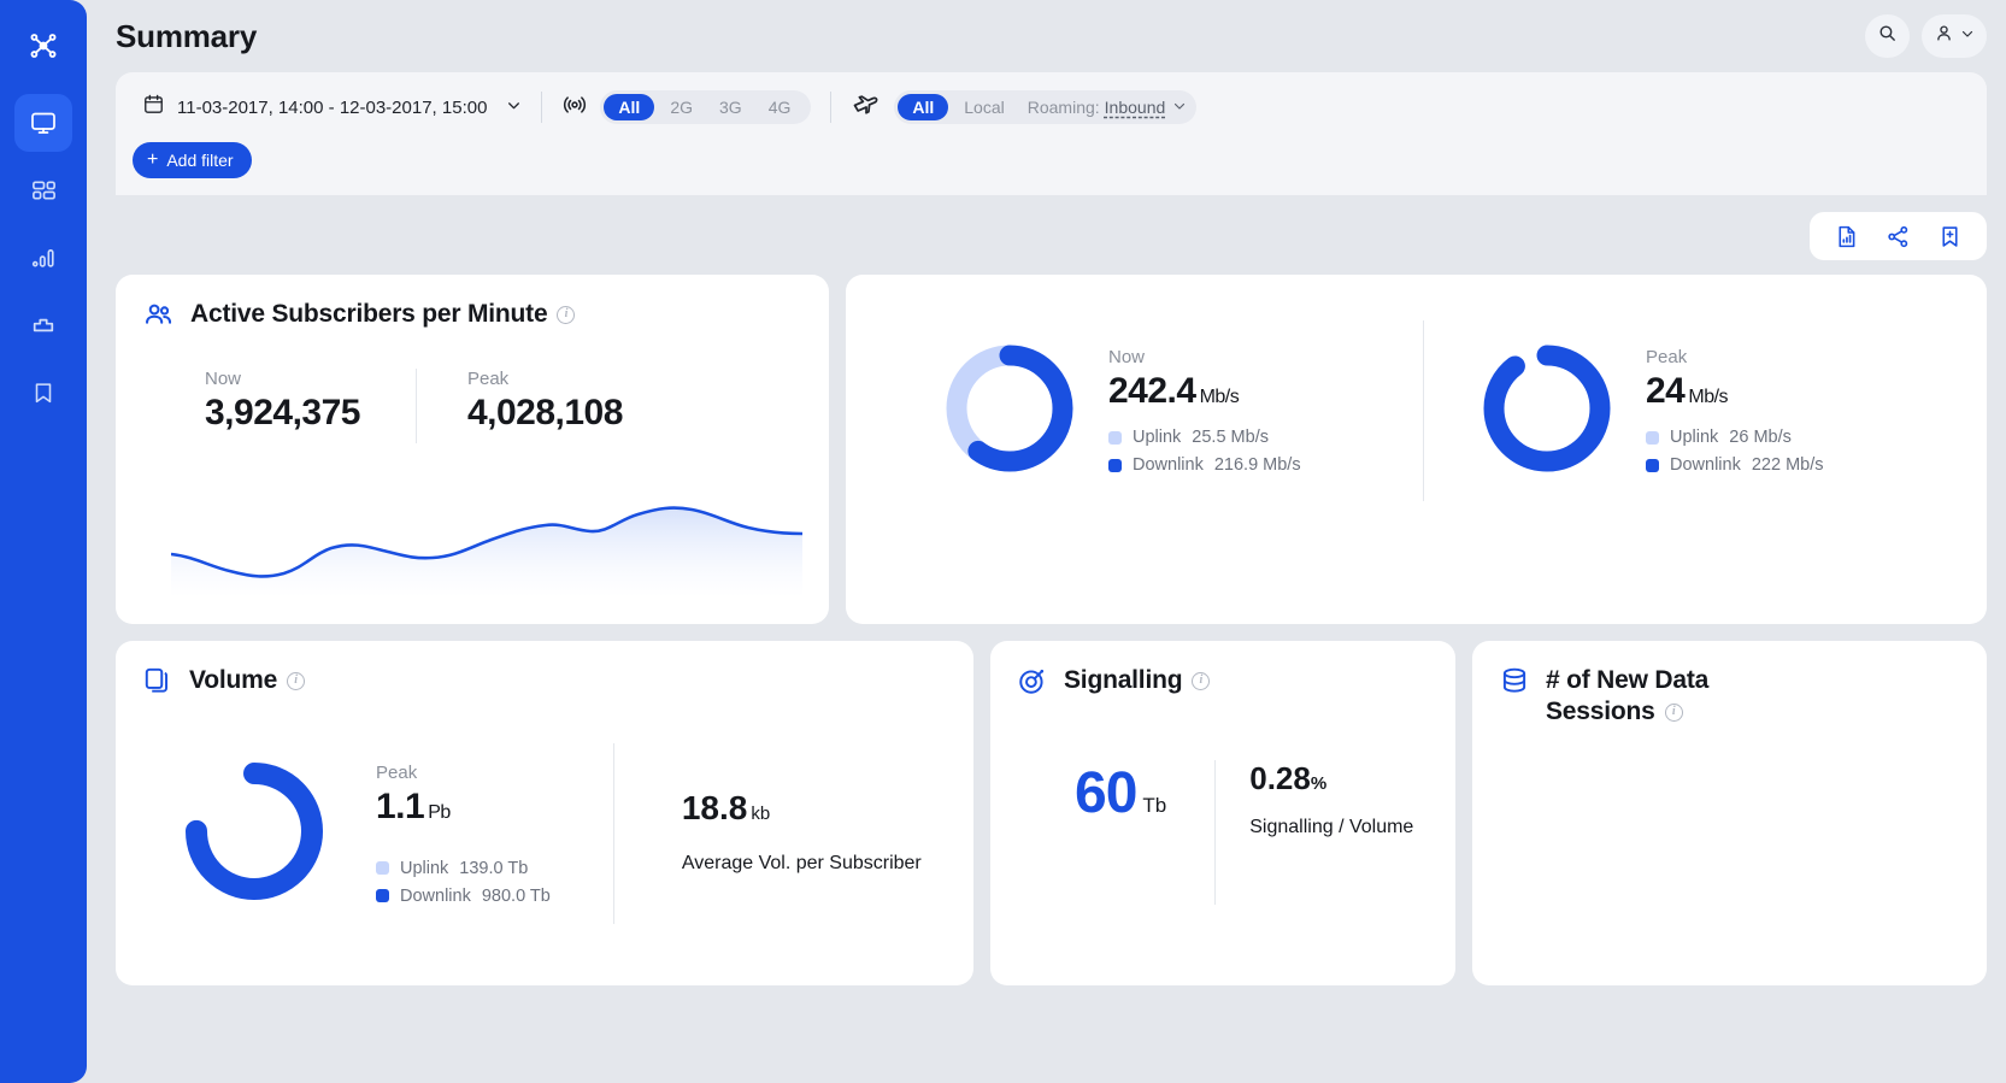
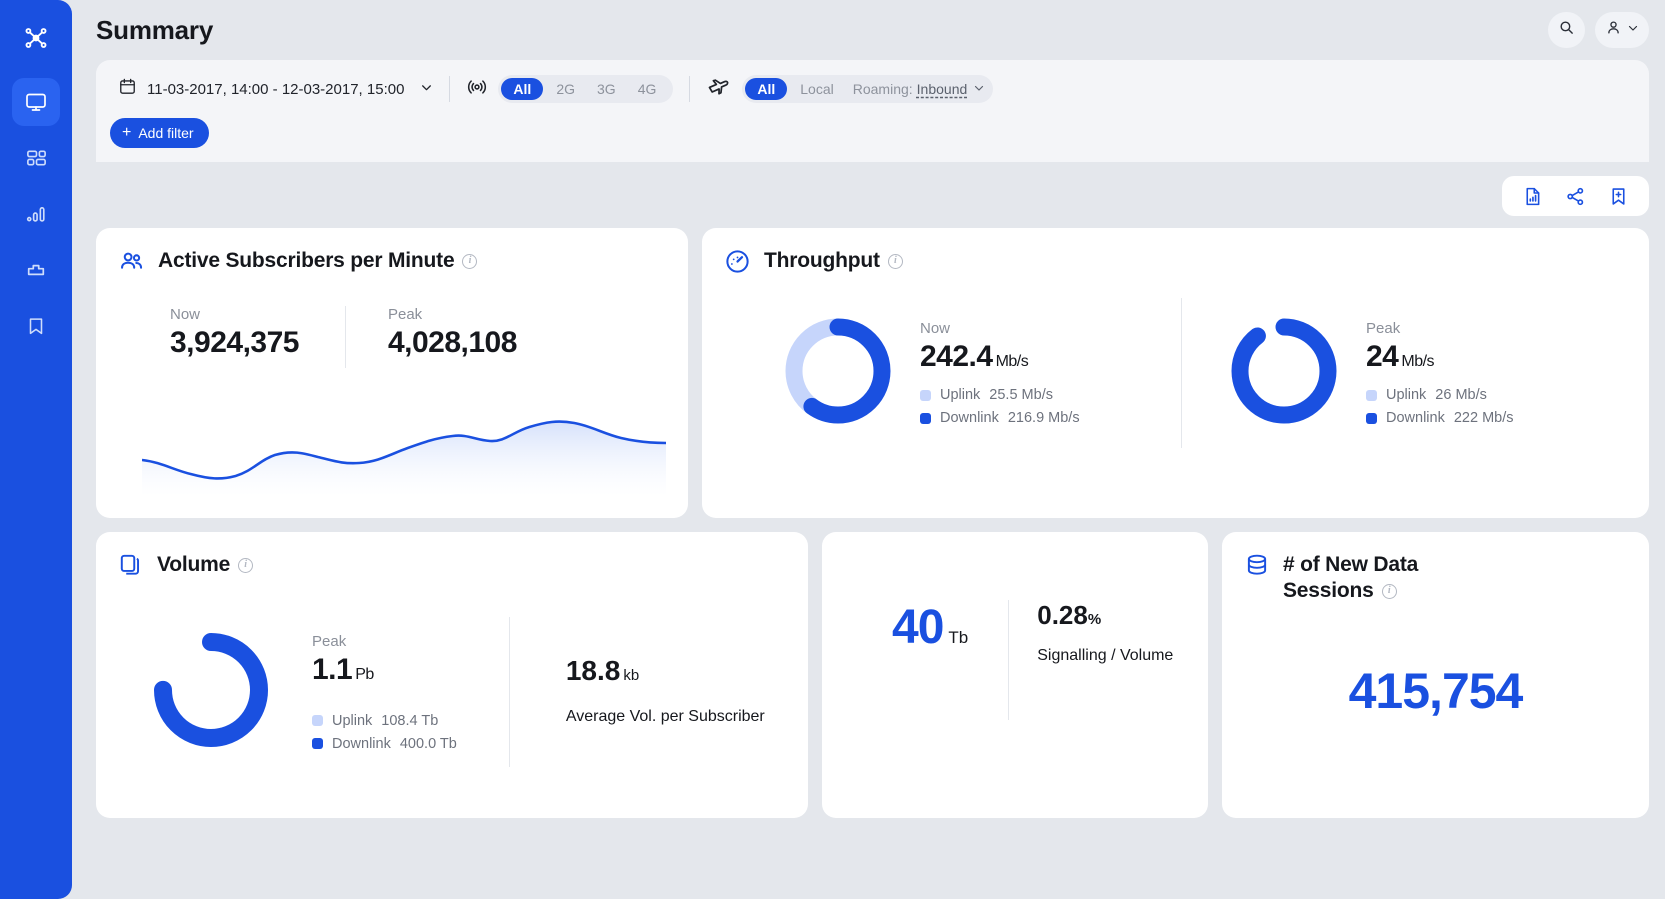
  Summary
  11-03-2017, 14:00 - 12-03-2017, 15:00
  All
  2G
  3G
  4G
  All
  Local
  Roaming:
  Inbound
  +
  Add filter
  Active Subscribers per Minute i
  Now
  3,924,375
  Peak
  4,028,108
+ Throughput i
  Now
  242.4 Mb/s
  Uplink
  25.5 Mb/s
  Downlink
  216.9 Mb/s
  Peak
  24 Mb/s
  Uplink
  26 Mb/s
  Downlink
  222 Mb/s
  Volume i
  Peak
  1.1 Pb
  Uplink
- 139.0 Tb
+ 108.4 Tb
  Downlink
- 980.0 Tb
+ 400.0 Tb
  18.8 kb
  Average Vol. per Subscriber
- Signalling i
- 60 Tb
+ 40 Tb
  0.28%
  Signalling / Volume
  # of New Data Sessions i
+ 415,754
